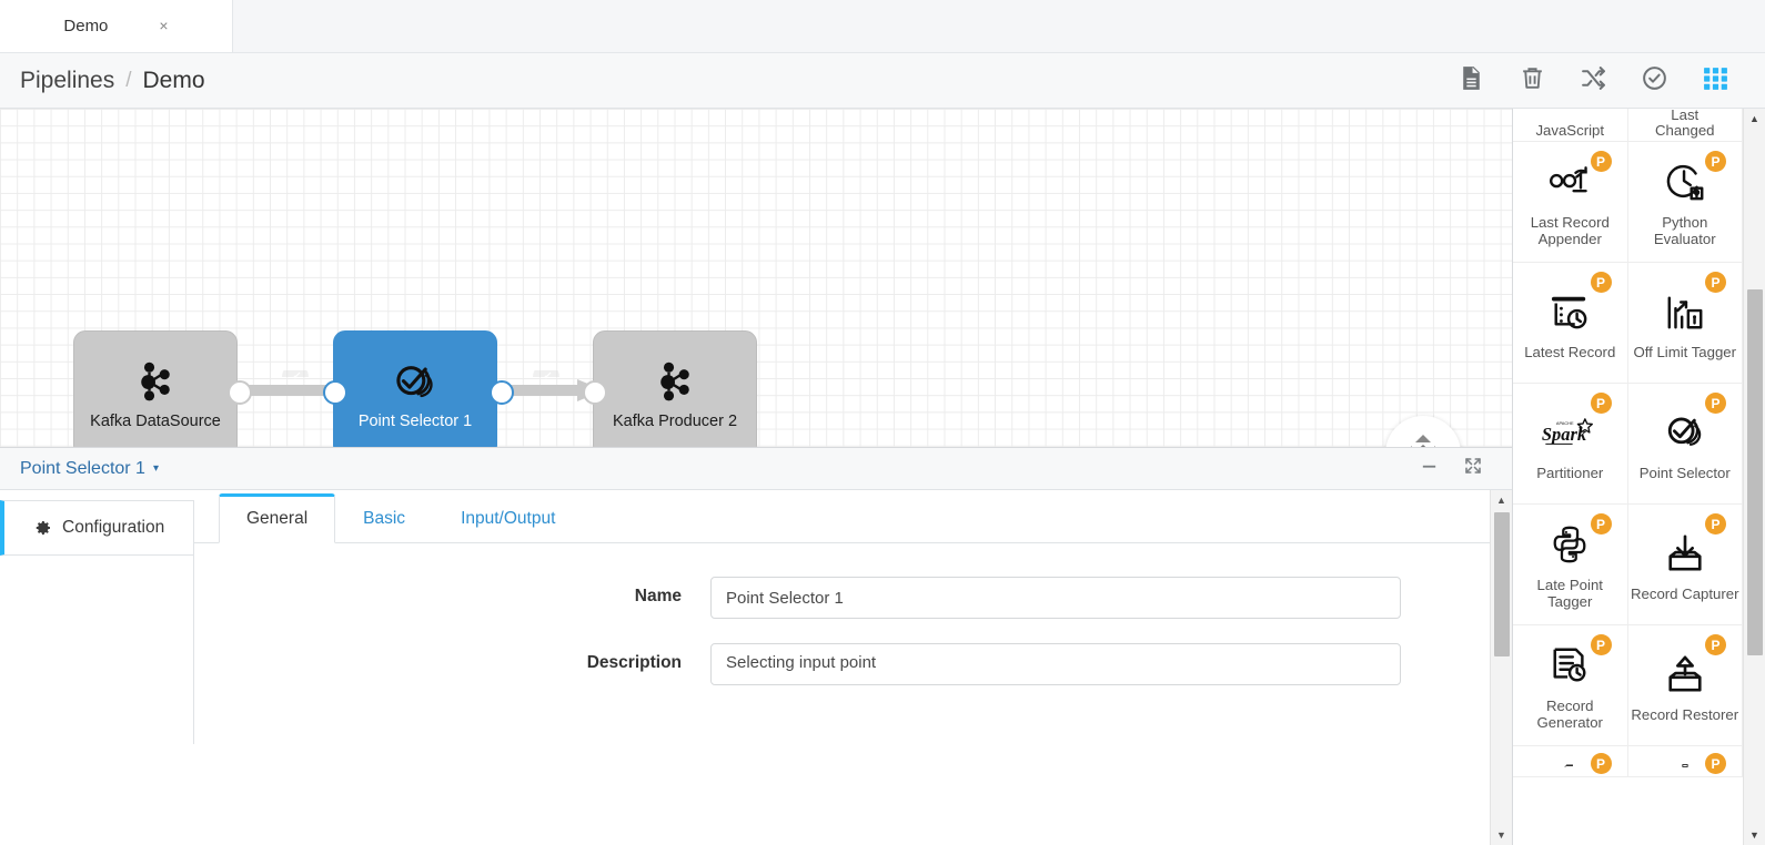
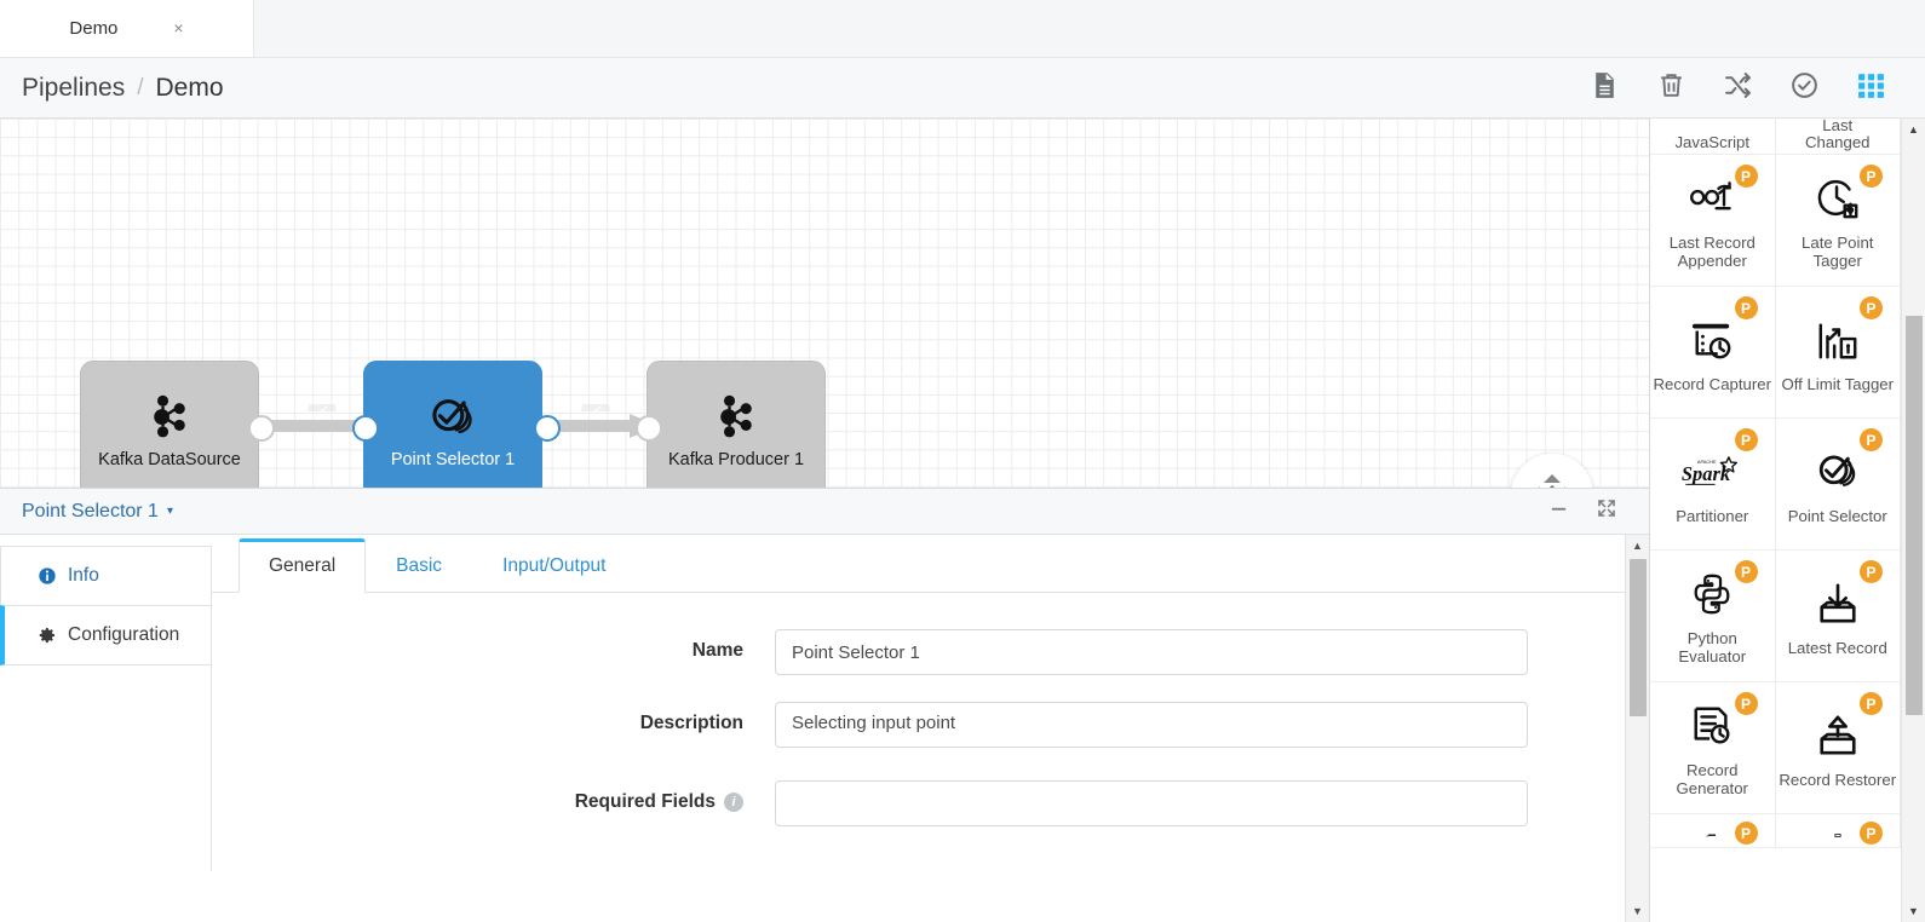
  Demo
  ×
  Pipelines
  /
  Demo
  Kafka DataSource
  Point Selector 1
- Kafka Producer 2
+ Kafka Producer 1
  Point Selector 1
  ▾
+ Info
  Configuration
  General
  Basic
  Input/Output
  Name
  Point Selector 1
  Description
  Selecting input point
+ Required Fields
+ i
  ▲
  ▼
  JavaScript
  Last
  Changed
  P
  Last Record Appender
  P
- Python Evaluator
+ Late Point Tagger
  P
- Latest Record
+ Record Capturer
  P
  Off Limit Tagger
  P
  Spark
  Partitioner
  P
  Point Selector
  P
- Late Point Tagger
+ Python Evaluator
  P
- Record Capturer
+ Latest Record
  P
  Record Generator
  P
  Record Restorer
  P
  P
  ▲
  ▼
